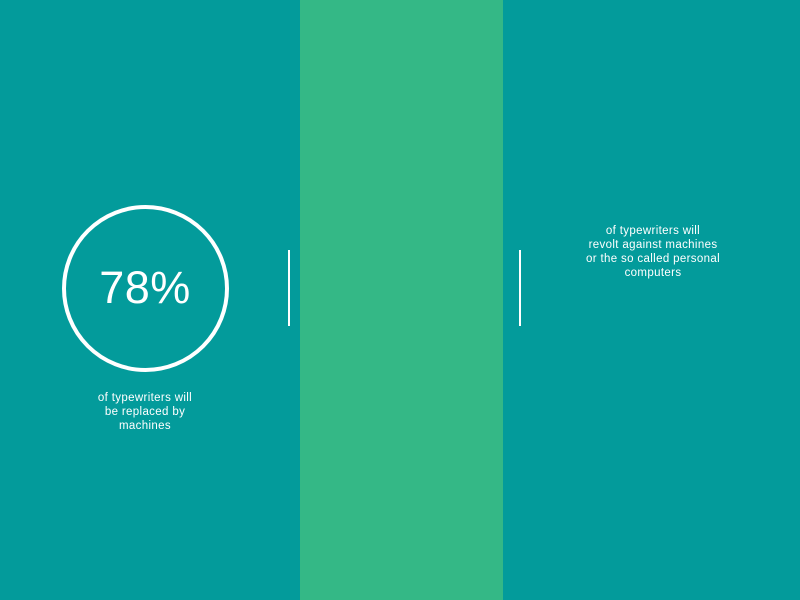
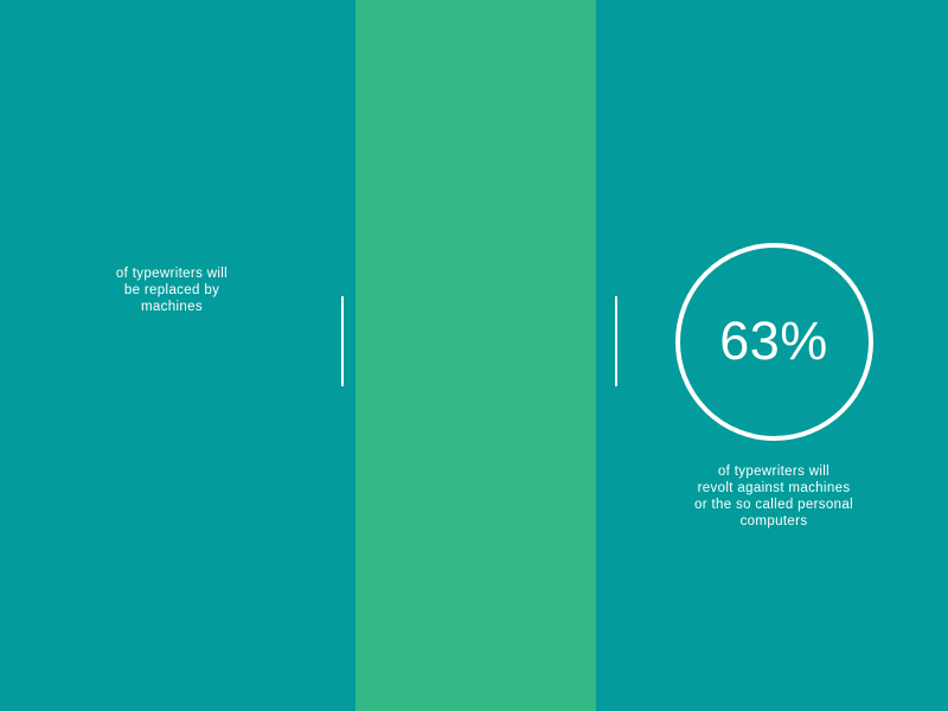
- 78%
  of typewriters will
  be replaced by
  machines
+ 63%
  of typewriters will
  revolt against machines
  or the so called personal
  computers
